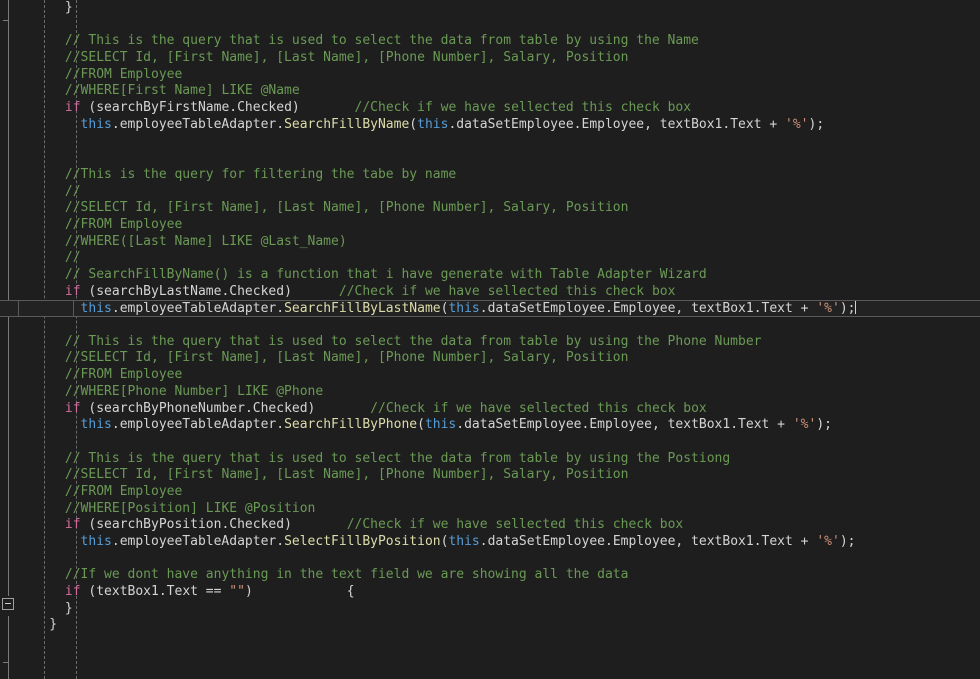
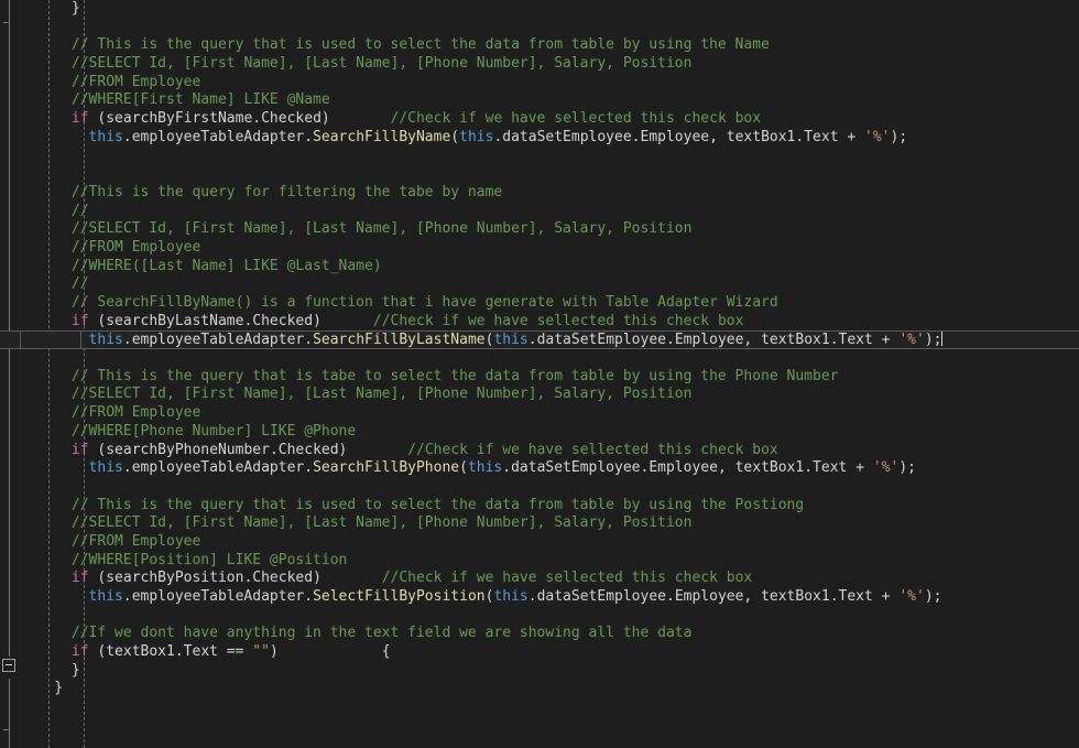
  }
  // This is the query that is used to select the data from table by using the Name
  //SELECT Id, [First Name], [Last Name], [Phone Number], Salary, Position
  //FROM Employee
  //WHERE[First Name] LIKE @Name
  if (searchByFirstName.Checked) //Check if we have sellected this check box
  this.employeeTableAdapter.SearchFillByName(this.dataSetEmployee.Employee, textBox1.Text + '%');
  //This is the query for filtering the tabe by name
  //
  //SELECT Id, [First Name], [Last Name], [Phone Number], Salary, Position
  //FROM Employee
  //WHERE([Last Name] LIKE @Last_Name)
  //
  // SearchFillByName() is a function that i have generate with Table Adapter Wizard
  if (searchByLastName.Checked) //Check if we have sellected this check box
  this.employeeTableAdapter.SearchFillByLastName(this.dataSetEmployee.Employee, textBox1.Text + '%');
- // This is the query that is used to select the data from table by using the Phone Number
+ // This is the query that is tabe to select the data from table by using the Phone Number
  //SELECT Id, [First Name], [Last Name], [Phone Number], Salary, Position
  //FROM Employee
  //WHERE[Phone Number] LIKE @Phone
  if (searchByPhoneNumber.Checked) //Check if we have sellected this check box
  this.employeeTableAdapter.SearchFillByPhone(this.dataSetEmployee.Employee, textBox1.Text + '%');
  // This is the query that is used to select the data from table by using the Postiong
  //SELECT Id, [First Name], [Last Name], [Phone Number], Salary, Position
  //FROM Employee
  //WHERE[Position] LIKE @Position
  if (searchByPosition.Checked) //Check if we have sellected this check box
  this.employeeTableAdapter.SelectFillByPosition(this.dataSetEmployee.Employee, textBox1.Text + '%');
  //If we dont have anything in the text field we are showing all the data
  if (textBox1.Text == "") {
  }
  }
